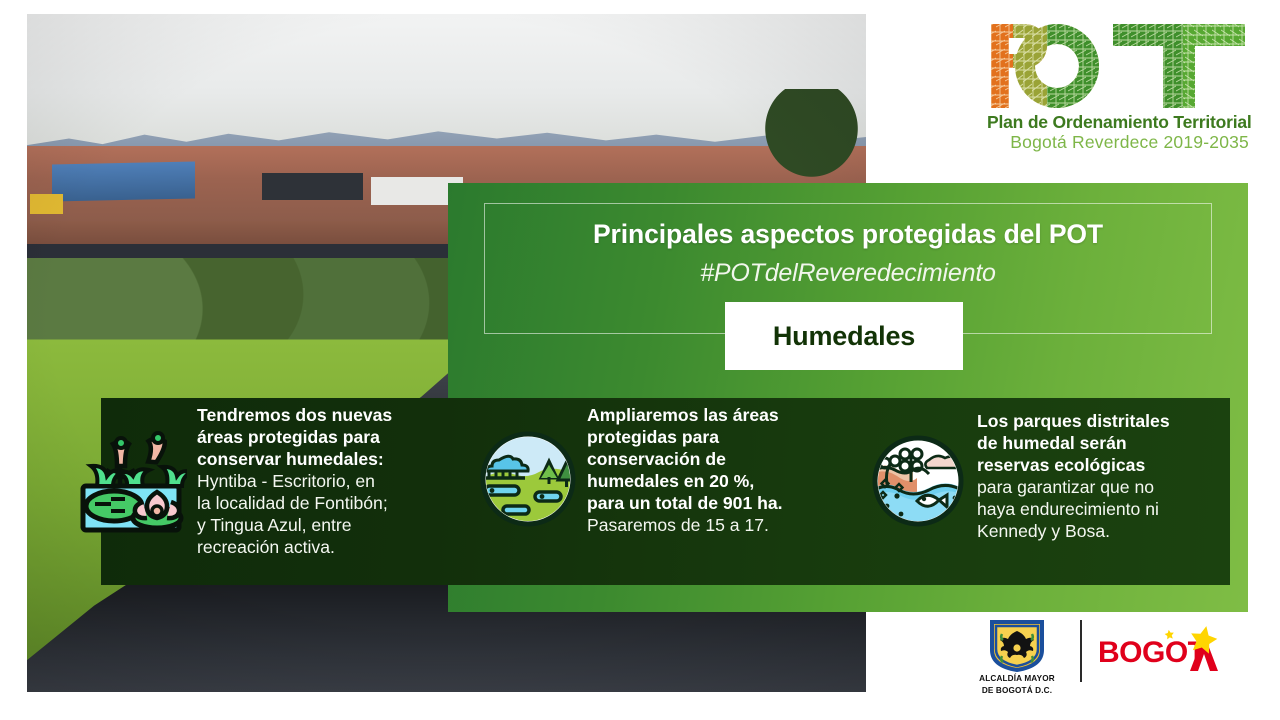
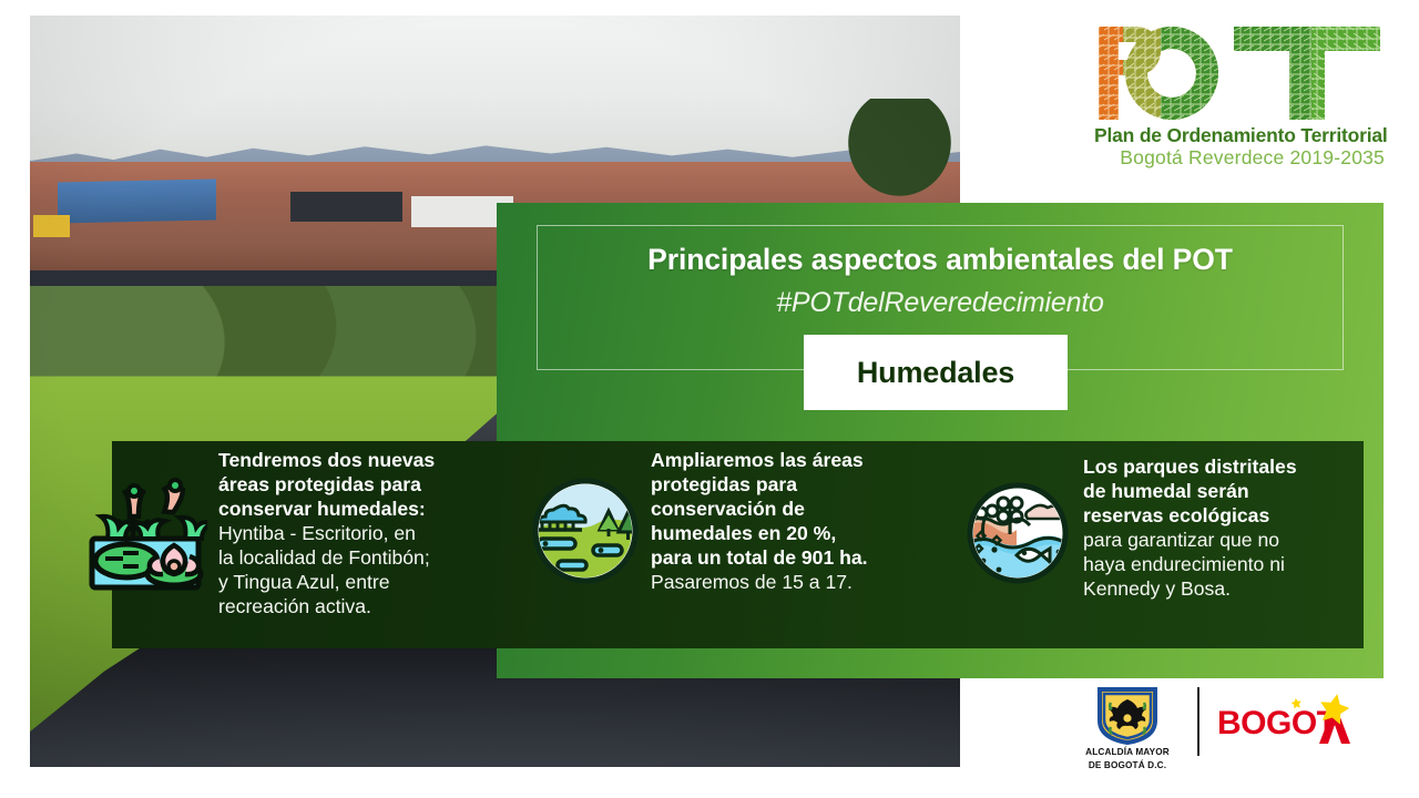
  Plan de Ordenamiento Territorial
  Bogotá Reverdece 2019-2035
- Principales aspectos protegidas del POT
+ Principales aspectos ambientales del POT
  #POTdelReveredecimiento
  Humedales
  Tendremos dos nuevas
  áreas protegidas para
  conservar humedales:
  Hyntiba - Escritorio, en
  la localidad de Fontibón;
  y Tingua Azul, entre
  recreación activa.
  Ampliaremos las áreas
  protegidas para
  conservación de
  humedales en 20 %,
  para un total de 901 ha.
  Pasaremos de 15 a 17.
  Los parques distritales
  de humedal serán
  reservas ecológicas
  para garantizar que no
  haya endurecimiento ni
  Kennedy y Bosa.
  ALCALDÍA MAYOR
  DE BOGOTÁ D.C.
  BOGOT
